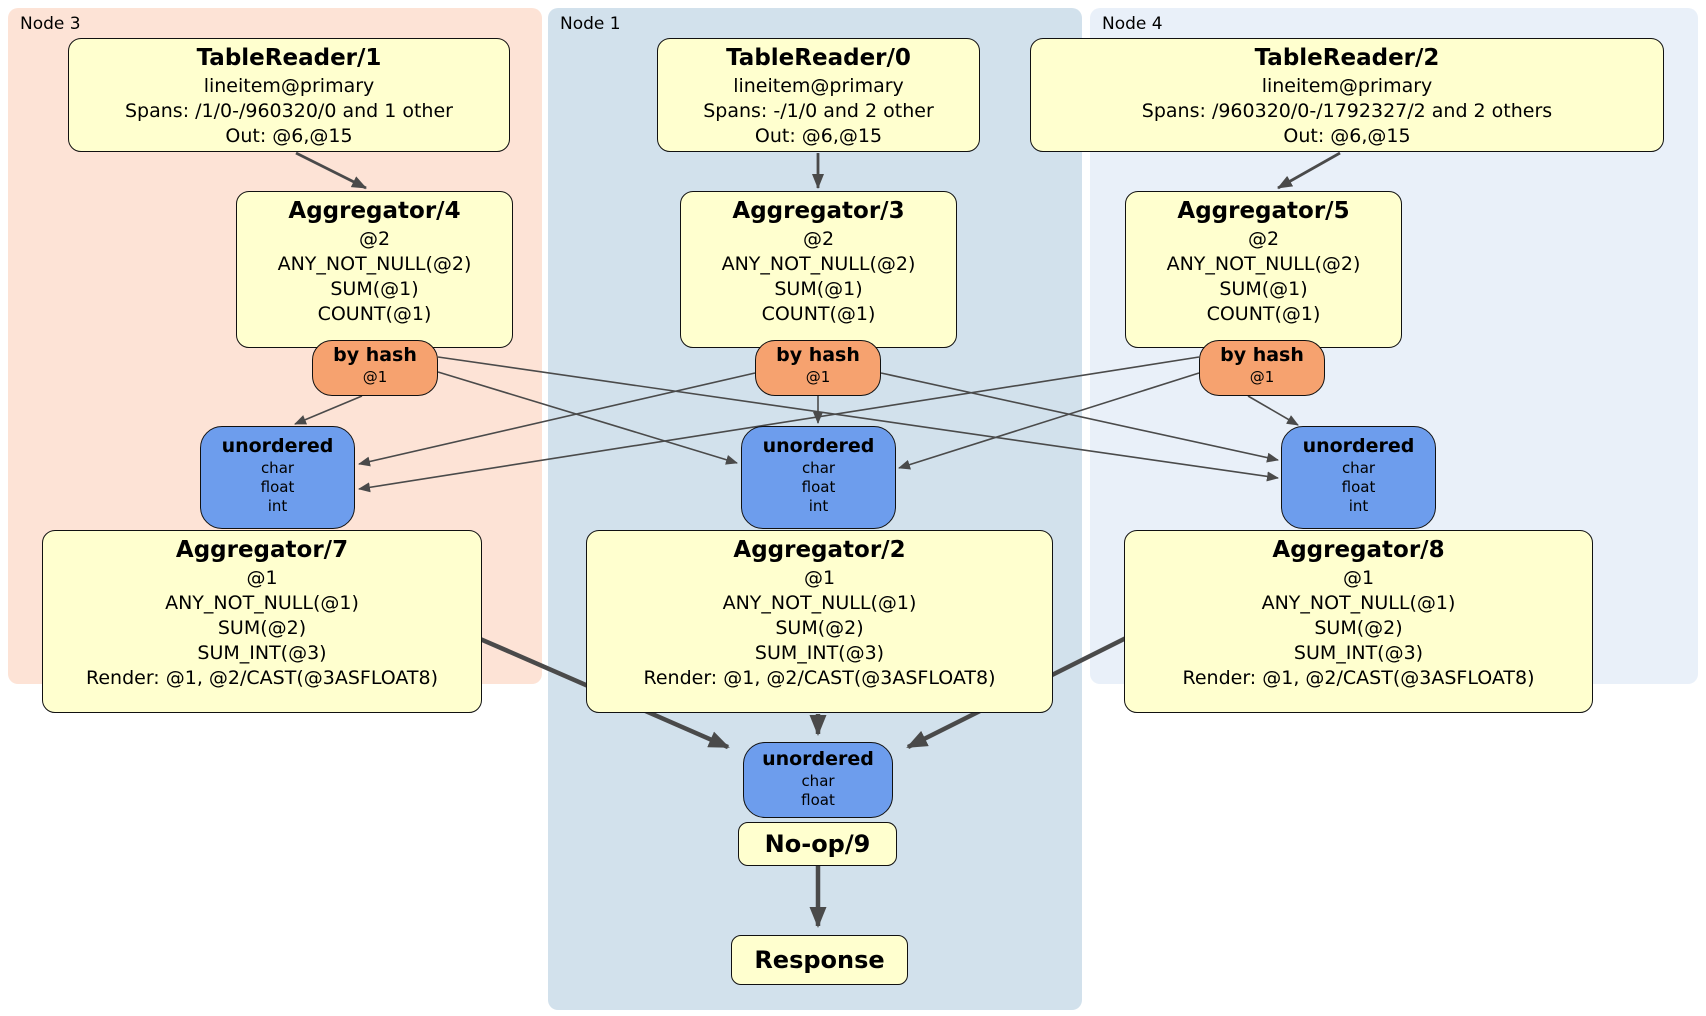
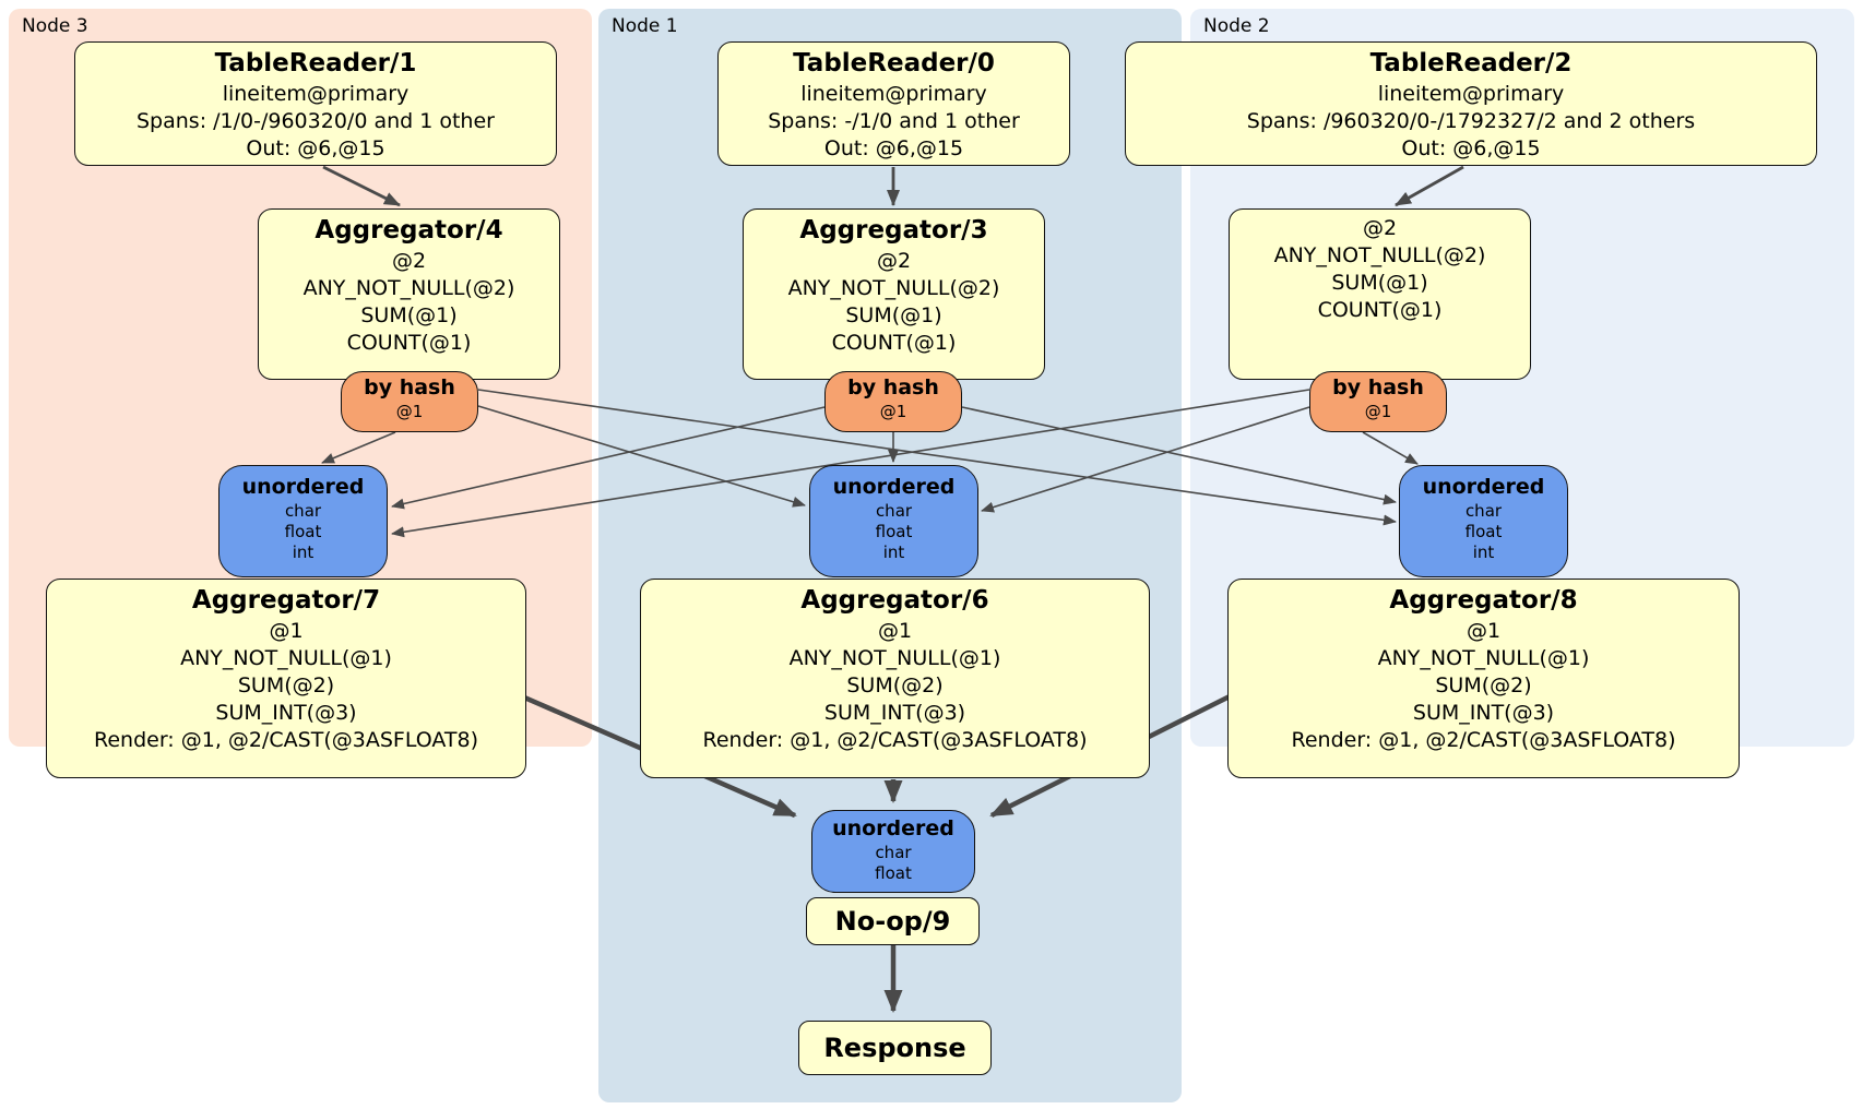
  Node 3
  Node 1
- Node 4
+ Node 2
  TableReader/1
  lineitem@primary
  Spans: /1/0-/960320/0 and 1 other
  Out: @6,@15
  TableReader/0
  lineitem@primary
- Spans: -/1/0 and 2 other
+ Spans: -/1/0 and 1 other
  Out: @6,@15
  TableReader/2
  lineitem@primary
  Spans: /960320/0-/1792327/2 and 2 others
  Out: @6,@15
  Aggregator/4
  @2
  ANY_NOT_NULL(@2)
  SUM(@1)
  COUNT(@1)
  Aggregator/3
  @2
  ANY_NOT_NULL(@2)
  SUM(@1)
  COUNT(@1)
- Aggregator/5
  @2
  ANY_NOT_NULL(@2)
  SUM(@1)
  COUNT(@1)
  by hash
  @1
  by hash
  @1
  by hash
  @1
  unordered
  char
  float
  int
  unordered
  char
  float
  int
  unordered
  char
  float
  int
  Aggregator/7
  @1
  ANY_NOT_NULL(@1)
  SUM(@2)
  SUM_INT(@3)
  Render: @1, @2/CAST(@3ASFLOAT8)
- Aggregator/2
+ Aggregator/6
  @1
  ANY_NOT_NULL(@1)
  SUM(@2)
  SUM_INT(@3)
  Render: @1, @2/CAST(@3ASFLOAT8)
  Aggregator/8
  @1
  ANY_NOT_NULL(@1)
  SUM(@2)
  SUM_INT(@3)
  Render: @1, @2/CAST(@3ASFLOAT8)
  unordered
  char
  float
  No-op/9
  Response
